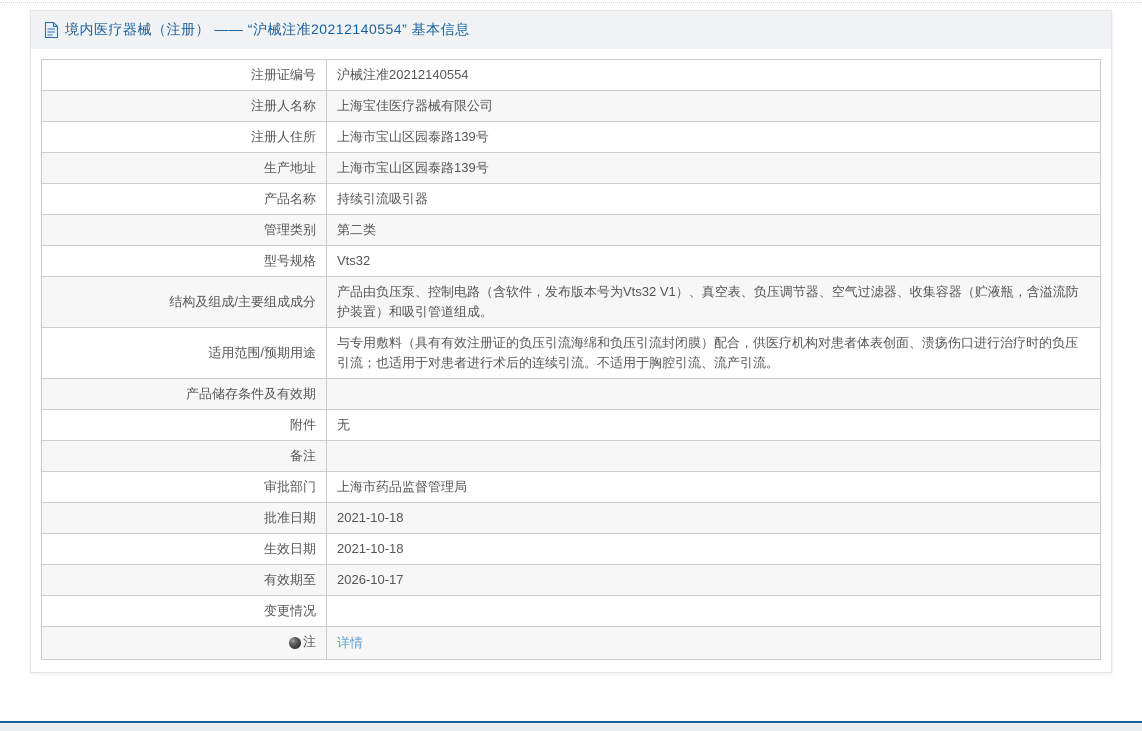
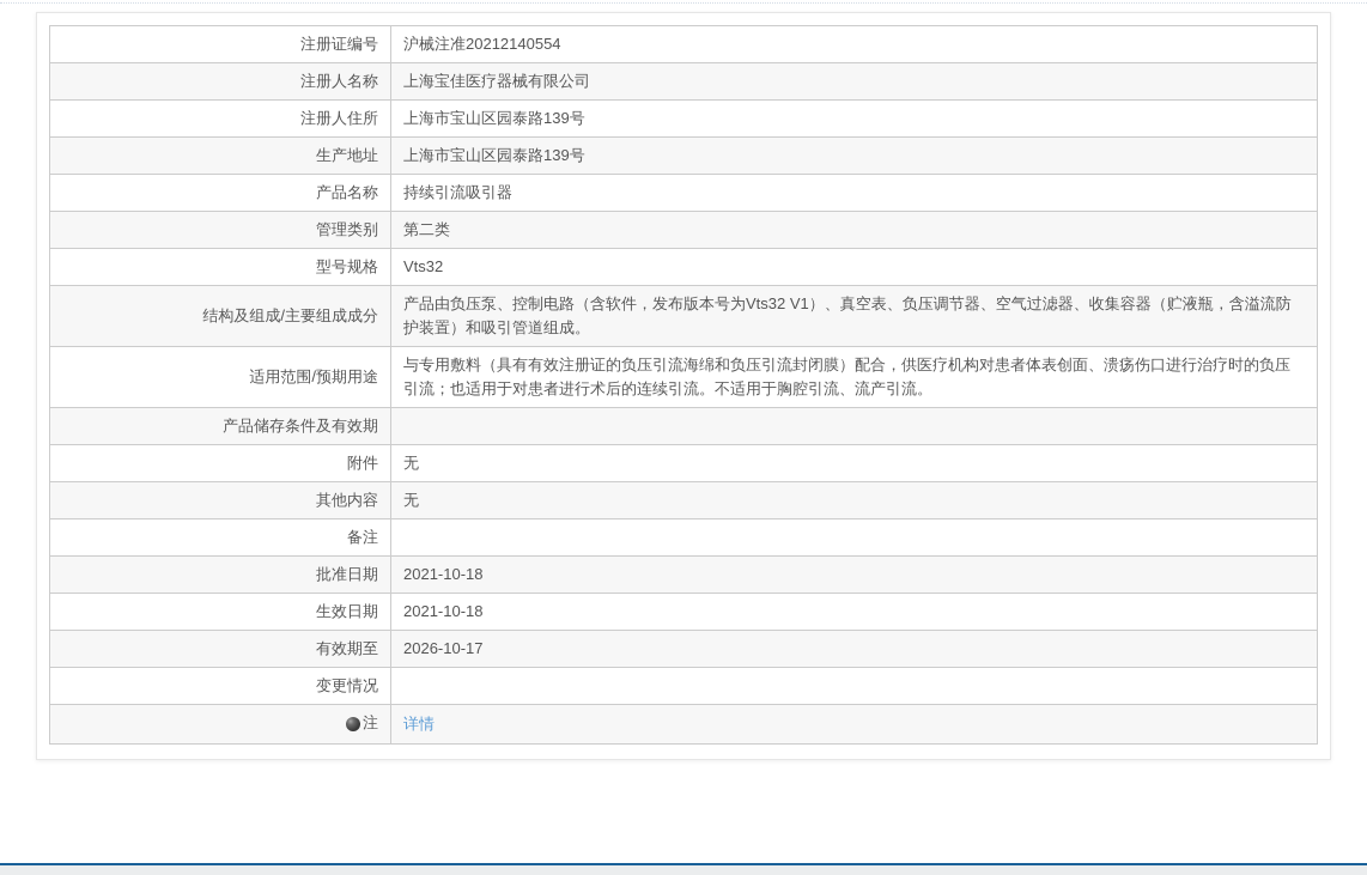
- 境内医疗器械（注册） —— “沪械注准20212140554” 基本信息
  注册证编号	沪械注准20212140554
  注册人名称	上海宝佳医疗器械有限公司
  注册人住所	上海市宝山区园泰路139号
  生产地址	上海市宝山区园泰路139号
  产品名称	持续引流吸引器
  管理类别	第二类
  型号规格	Vts32
  结构及组成/主要组成成分	产品由负压泵、控制电路（含软件，发布版本号为Vts32 V1）、真空表、负压调节器、空气过滤器、收集容器（贮液瓶，含溢流防护装置）和吸引管道组成。
  适用范围/预期用途	与专用敷料（具有有效注册证的负压引流海绵和负压引流封闭膜）配合，供医疗机构对患者体表创面、溃疡伤口进行治疗时的负压引流；也适用于对患者进行术后的连续引流。不适用于胸腔引流、流产引流。
  产品储存条件及有效期
  附件	无
+ 其他内容	无
  备注
- 审批部门	上海市药品监督管理局
  批准日期	2021-10-18
  生效日期	2021-10-18
  有效期至	2026-10-17
  变更情况
  注	详情
